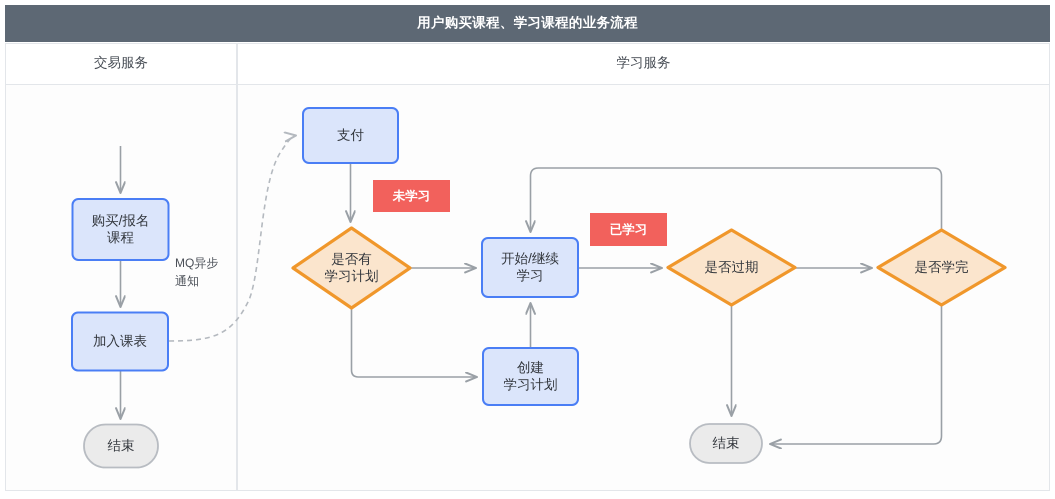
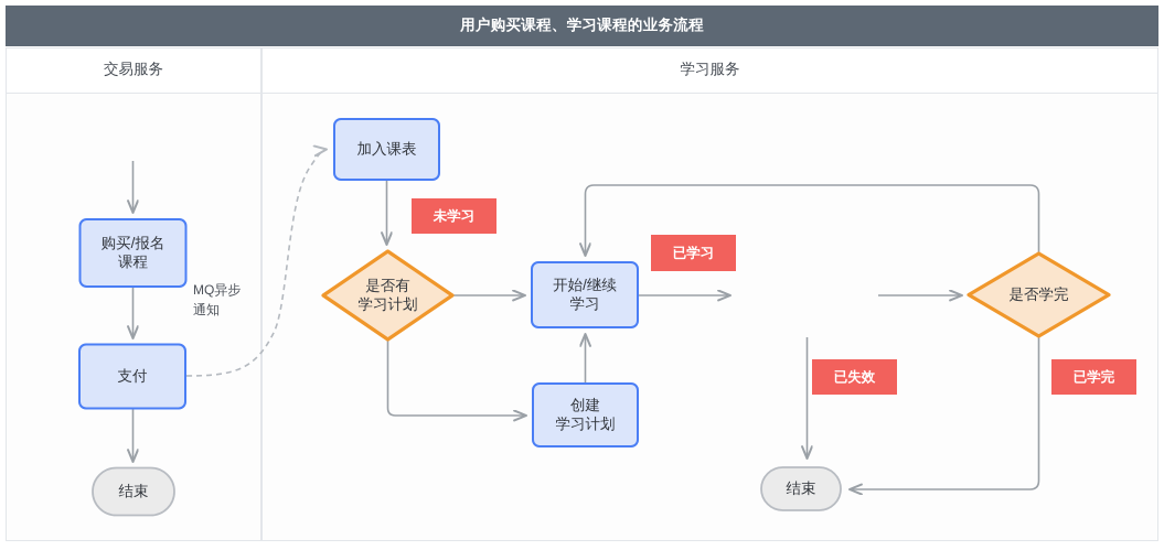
  用户购买课程、学习课程的业务流程
  交易服务
  学习服务
  购买/报名课程
- 加入课表
+ 支付
  结束
- 支付
+ 加入课表
  是否有学习计划
  开始/继续学习
  创建学习计划
- 是否过期
  是否学完
  结束
  未学习
  已学习
+ 已失效
+ 已学完
  MQ异步通知
